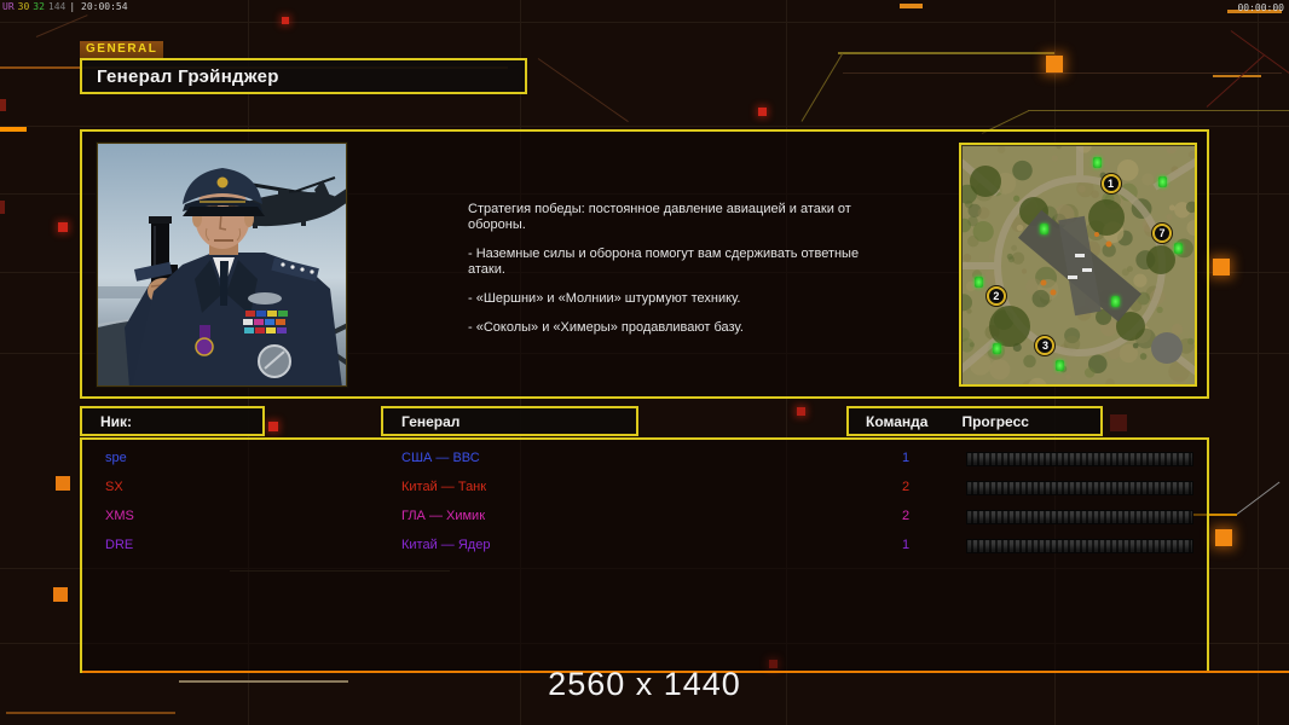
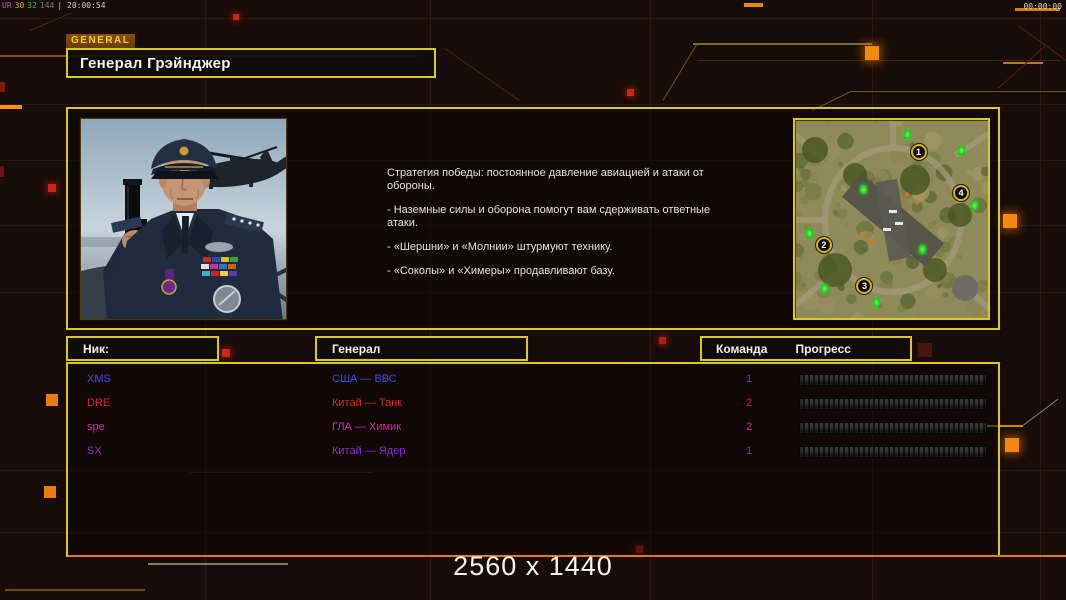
  UR 30 32 144 | 20:00:54
  00:00:00
  GENERAL
  Генерал Грэйнджер
  Стратегия победы: постоянное давление авиацией и атаки от обороны.
  - Наземные силы и оборона помогут вам сдерживать ответные атаки.
  - «Шершни» и «Молнии» штурмуют технику.
  - «Соколы» и «Химеры» продавливают базу.
  1
- 7
+ 4
  2
  3
  Ник:
  Генерал
  Команда
  Прогресс
- spe
+ XMS
  США — ВВС
  1
- SX
+ DRE
  Китай — Танк
  2
- XMS
+ spe
  ГЛА — Химик
  2
- DRE
+ SX
  Китай — Ядер
  1
  2560 x 1440
